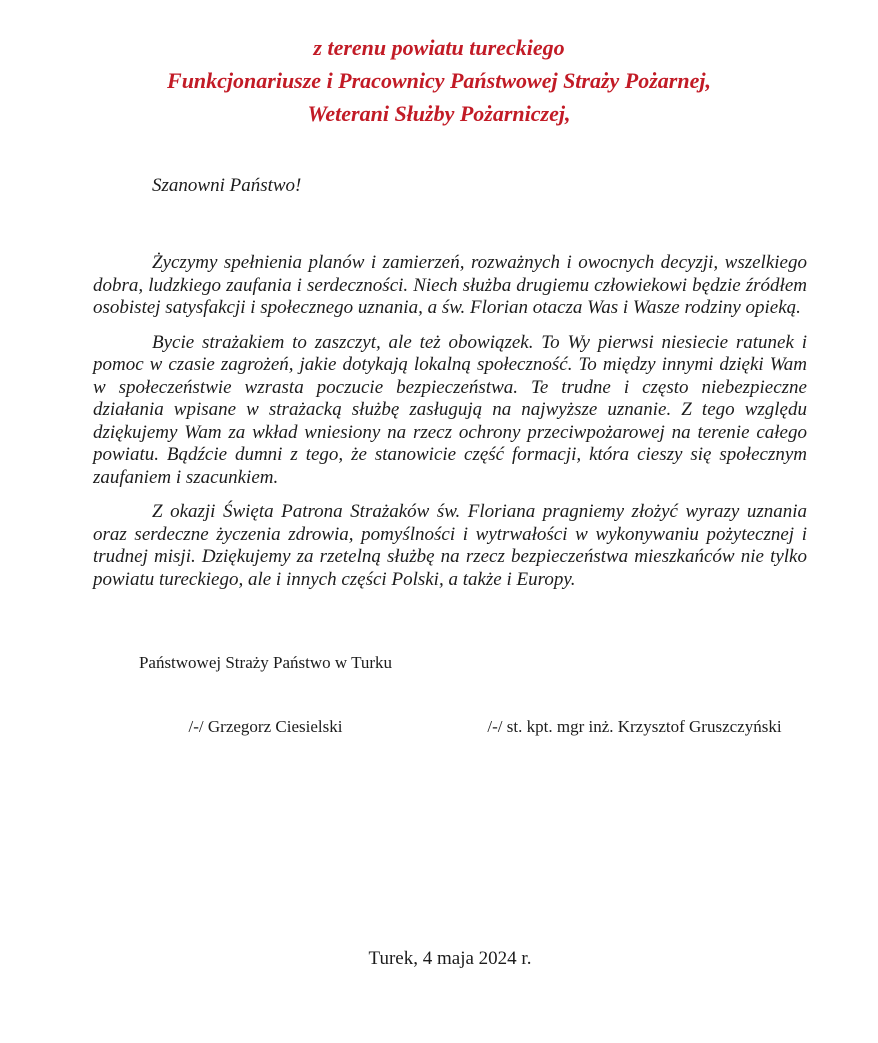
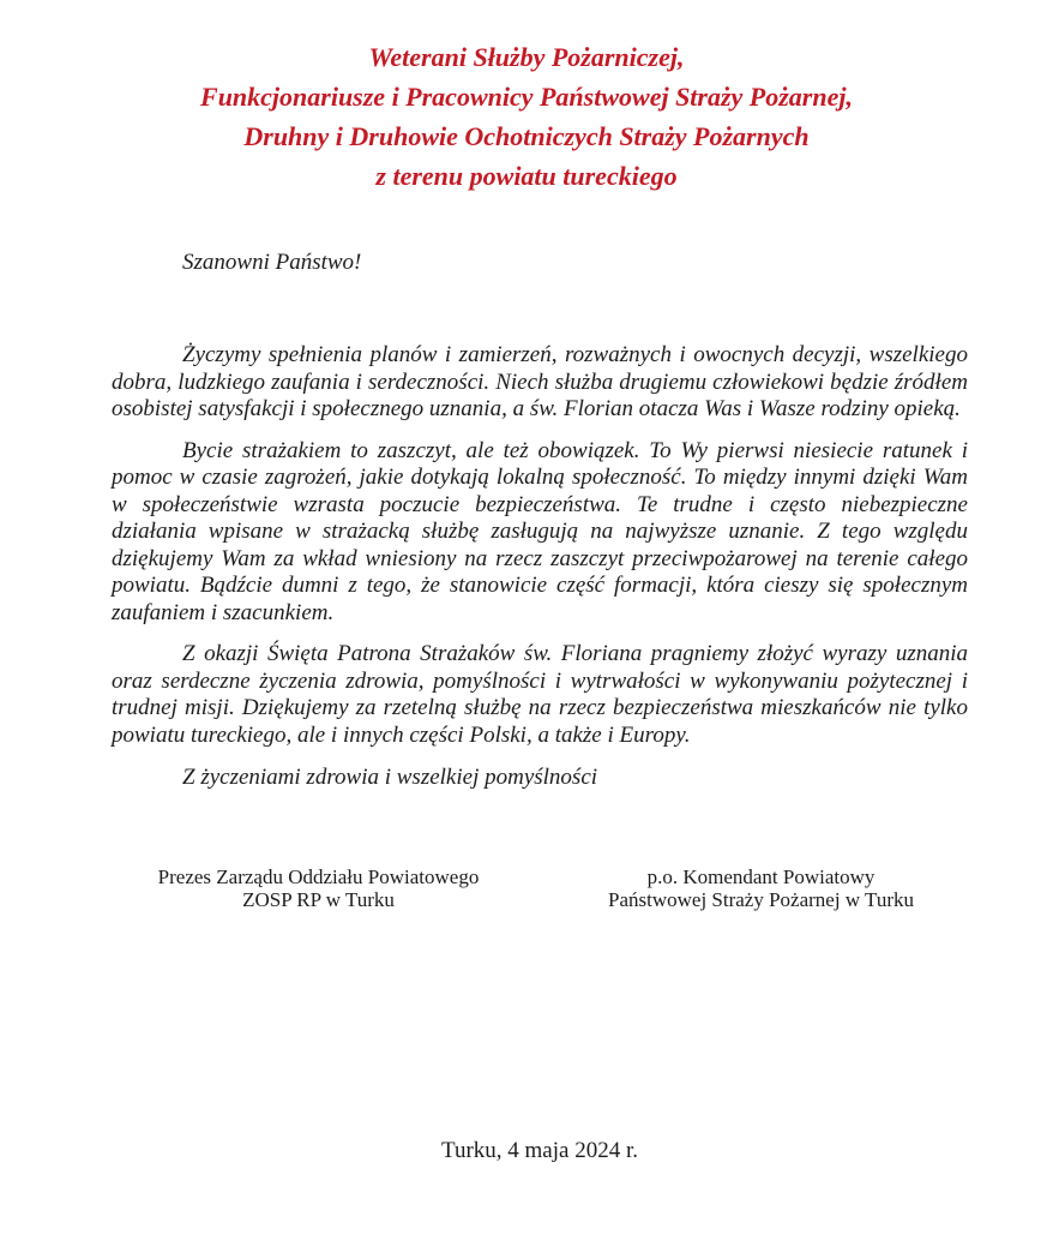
- z terenu powiatu tureckiego
+ Weterani Służby Pożarniczej,
  Funkcjonariusze i Pracownicy Państwowej Straży Pożarnej,
+ Druhny i Druhowie Ochotniczych Straży Pożarnych
- Weterani Służby Pożarniczej,
+ z terenu powiatu tureckiego
  Szanowni Państwo!
  Życzymy spełnienia planów i zamierzeń, rozważnych i owocnych decyzji, wszelkiego dobra, ludzkiego zaufania i serdeczności. Niech służba drugiemu człowiekowi będzie źródłem osobistej satysfakcji i społecznego uznania, a św. Florian otacza Was i Wasze rodziny opieką.
- Bycie strażakiem to zaszczyt, ale też obowiązek. To Wy pierwsi niesiecie ratunek i pomoc w czasie zagrożeń, jakie dotykają lokalną społeczność. To między innymi dzięki Wam w społeczeństwie wzrasta poczucie bezpieczeństwa. Te trudne i często niebezpieczne działania wpisane w strażacką służbę zasługują na najwyższe uznanie. Z tego względu dziękujemy Wam za wkład wniesiony na rzecz ochrony przeciwpożarowej na terenie całego powiatu. Bądźcie dumni z tego, że stanowicie część formacji, która cieszy się społecznym zaufaniem i szacunkiem.
+ Bycie strażakiem to zaszczyt, ale też obowiązek. To Wy pierwsi niesiecie ratunek i pomoc w czasie zagrożeń, jakie dotykają lokalną społeczność. To między innymi dzięki Wam w społeczeństwie wzrasta poczucie bezpieczeństwa. Te trudne i często niebezpieczne działania wpisane w strażacką służbę zasługują na najwyższe uznanie. Z tego względu dziękujemy Wam za wkład wniesiony na rzecz zaszczyt przeciwpożarowej na terenie całego powiatu. Bądźcie dumni z tego, że stanowicie część formacji, która cieszy się społecznym zaufaniem i szacunkiem.
  Z okazji Święta Patrona Strażaków św. Floriana pragniemy złożyć wyrazy uznania oraz serdeczne życzenia zdrowia, pomyślności i wytrwałości w wykonywaniu pożytecznej i trudnej misji. Dziękujemy za rzetelną służbę na rzecz bezpieczeństwa mieszkańców nie tylko powiatu tureckiego, ale i innych części Polski, a także i Europy.
+ Z życzeniami zdrowia i wszelkiej pomyślności
+ Prezes Zarządu Oddziału Powiatowego
+ ZOSP RP w Turku
+ p.o. Komendant Powiatowy
- Państwowej Straży Państwo w Turku
+ Państwowej Straży Pożarnej w Turku
- /-/ Grzegorz Ciesielski
- /-/ st. kpt. mgr inż. Krzysztof Gruszczyński
- Turek, 4 maja 2024 r.
+ Turku, 4 maja 2024 r.
